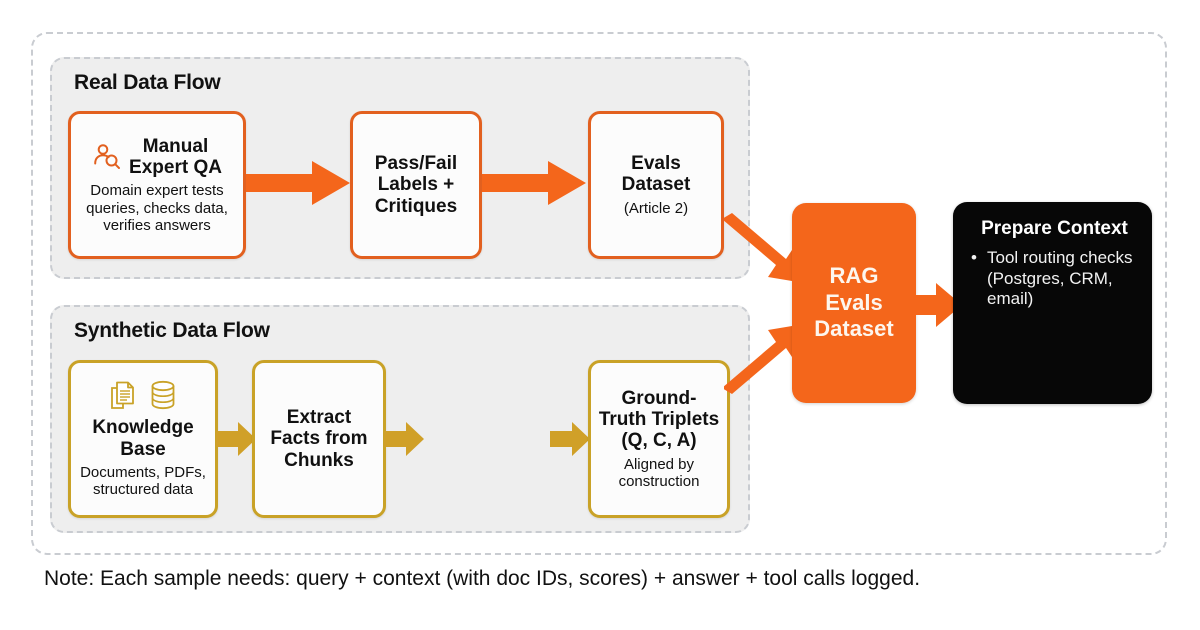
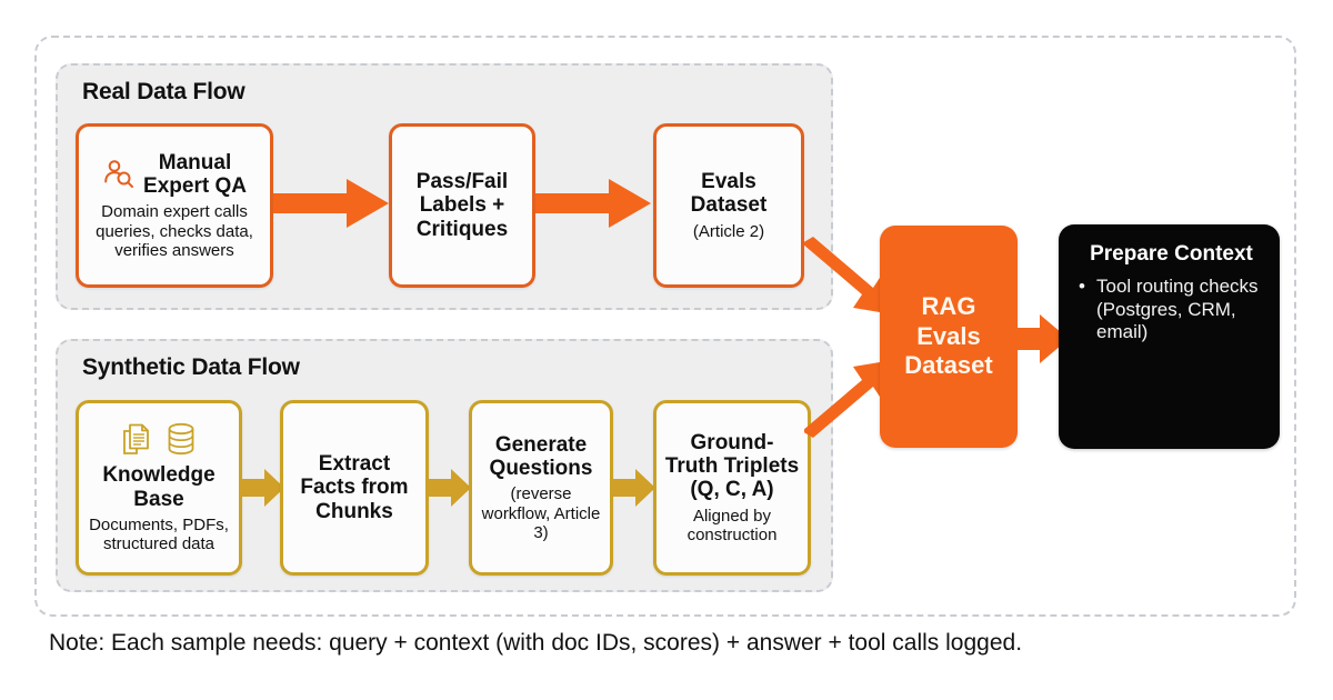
  Real Data Flow
  Manual
  Expert QA
- Domain expert tests queries, checks data, verifies answers
+ Domain expert calls queries, checks data, verifies answers
  Pass/Fail
  Labels +
  Critiques
  Evals
  Dataset
  (Article 2)
  Synthetic Data Flow
  Knowledge
  Base
  Documents, PDFs, structured data
  Extract
  Facts from
  Chunks
+ Generate
+ Questions
+ (reverse workflow, Article 3)
  Ground-
  Truth Triplets
  (Q, C, A)
  Aligned by construction
  RAG
  Evals
  Dataset
  Prepare Context
  Tool routing checks (Postgres, CRM, email)
  Note: Each sample needs: query + context (with doc IDs, scores) + answer + tool calls logged.
